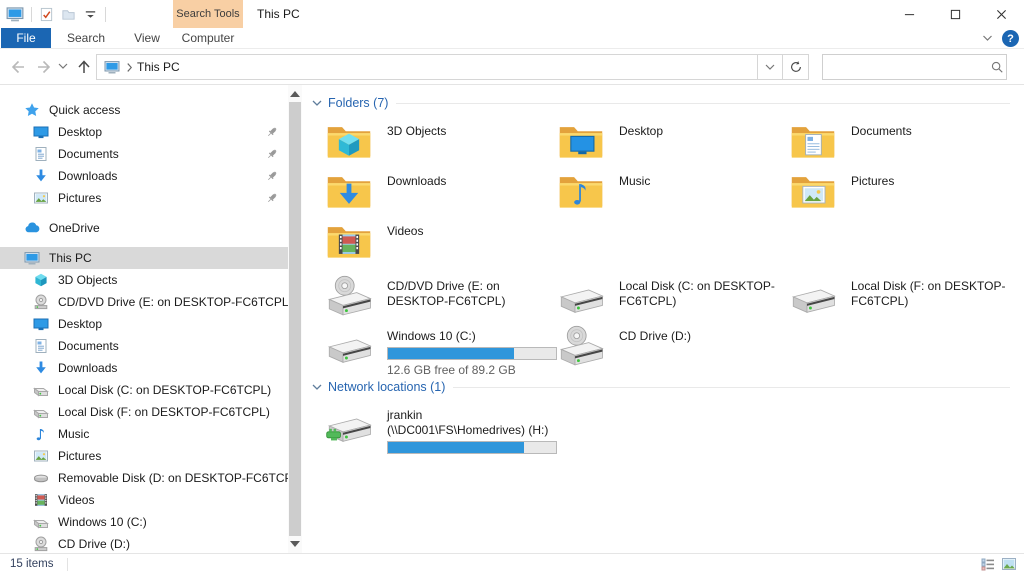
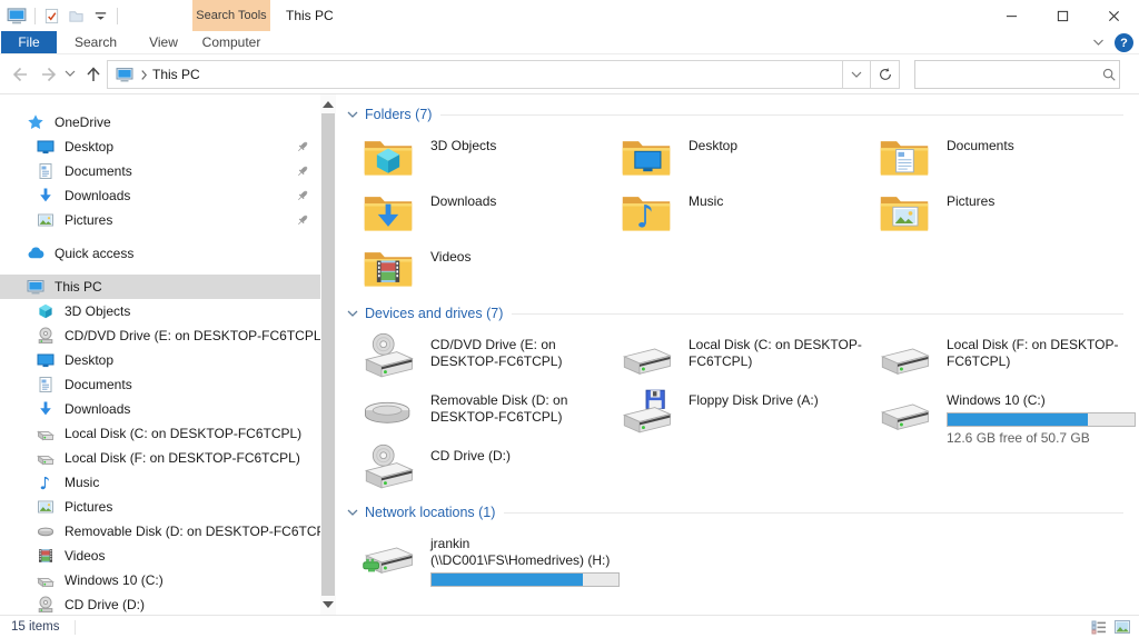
  Search Tools
  This PC
  File
  Search
  View
  Computer
  ?
  This PC
- Quick access
+ OneDrive
  Desktop
  Documents
  Downloads
  Pictures
- OneDrive
+ Quick access
  This PC
  3D Objects
  CD/DVD Drive (E: on DESKTOP-FC6TCPL
  Desktop
  Documents
  Downloads
  Local Disk (C: on DESKTOP-FC6TCPL)
  Local Disk (F: on DESKTOP-FC6TCPL)
  Music
  Pictures
  Removable Disk (D: on DESKTOP-FC6TC
  Videos
  Windows 10 (C:)
  CD Drive (D:)
  Folders (7)
  3D Objects
  Desktop
  Documents
  Downloads
  Music
  Pictures
  Videos
+ Devices and drives (7)
  CD/DVD Drive (E: on DESKTOP-FC6TCPL)
  Local Disk (C: on DESKTOP-FC6TCPL)
  Local Disk (F: on DESKTOP-FC6TCPL)
+ Removable Disk (D: on DESKTOP-FC6TCPL)
+ Floppy Disk Drive (A:)
  Windows 10 (C:)
- 12.6 GB free of 89.2 GB
+ 12.6 GB free of 50.7 GB
  CD Drive (D:)
  Network locations (1)
  jrankin (\\DC001\FS\Homedrives) (H:)
  15 items
